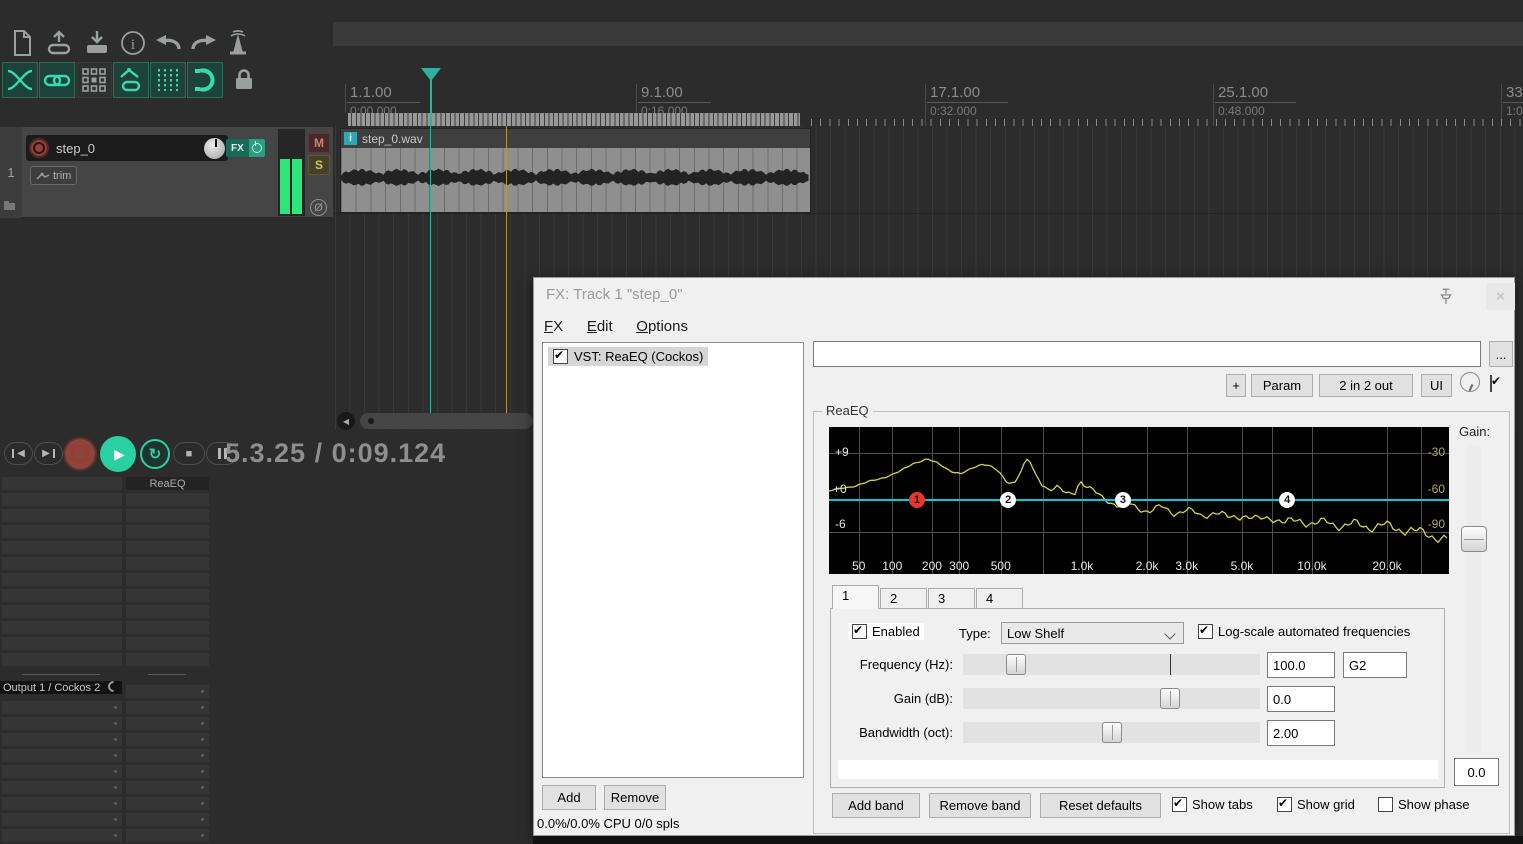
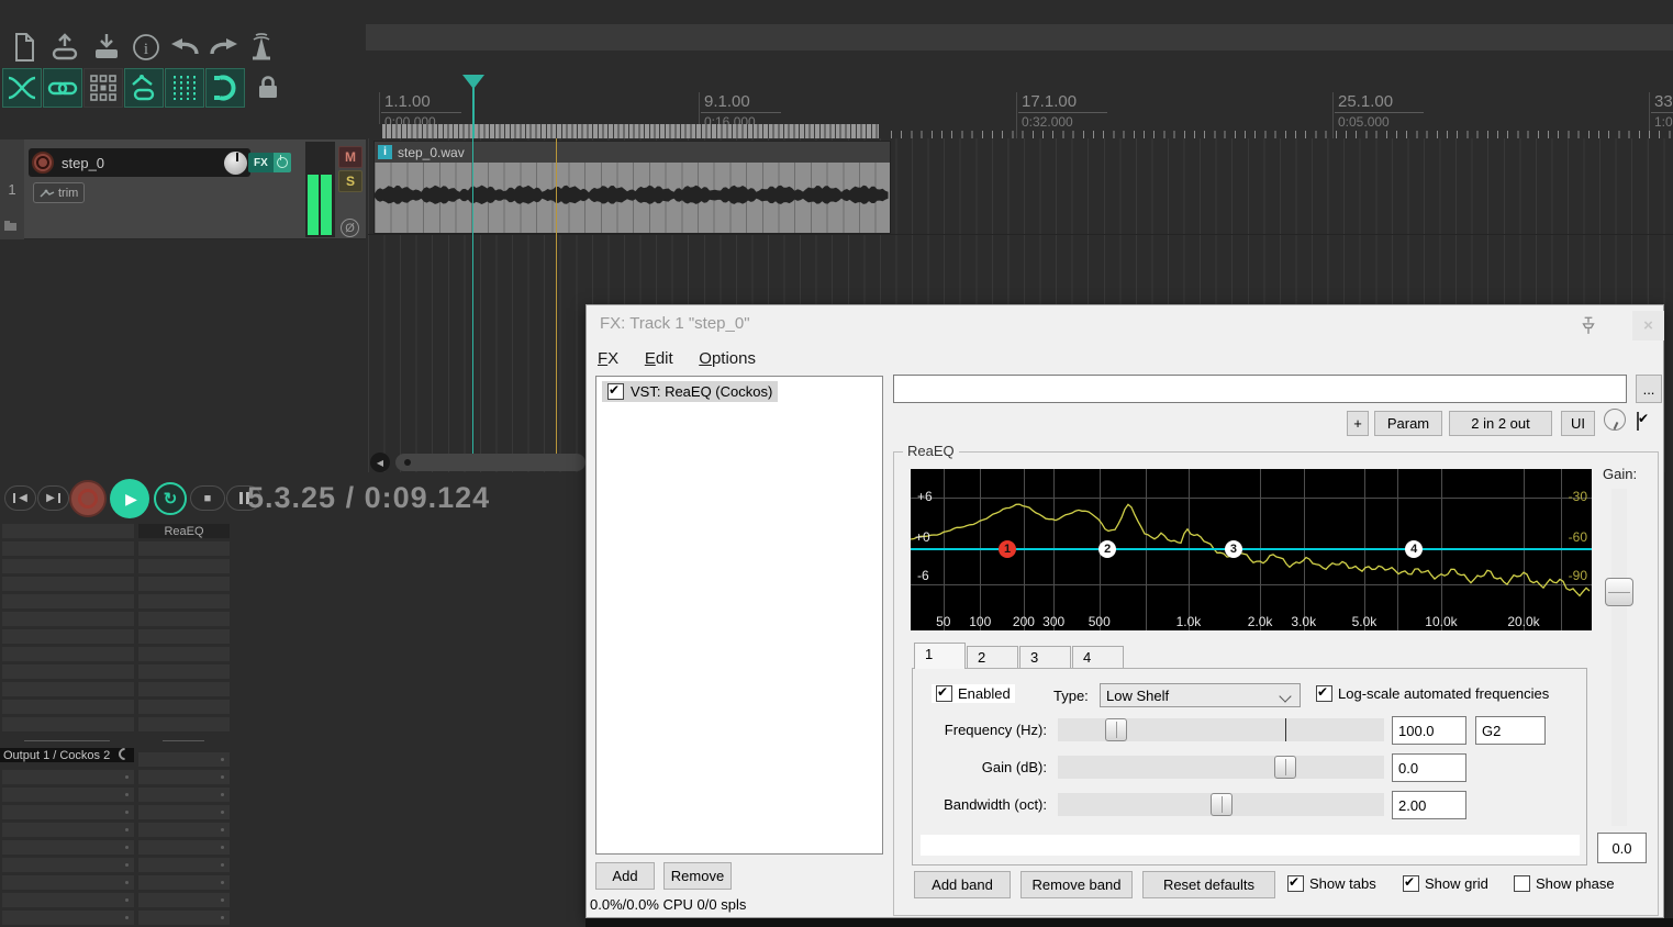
  i
  1.1.00
  0:00.000
  9.1.00
  0:16.000
  17.1.00
  0:32.000
  25.1.00
- 0:48.000
+ 0:05.000
  1:0
  i
  step_0.wav
  ◀
  1
  step_0
  FX
  trim
  M
  S
  Ø
  ◀
  ▶
  ▶
  ↻
  ■
  5.3.25 / 0:09.124
  ReaEQ
  Output 1 / Cockos 2
  FX: Track 1 "step_0"
  ×
  FX Edit Options
  VST: ReaEQ (Cockos)
  Add
  Remove
  0.0%/0.0% CPU 0/0 spls
  ...
  +
  Param
  2 in 2 out
  UI
  ReaEQ
- +9
+ +6
  +0
  -6
  -30
  -60
  -90
  50
  100
  200
  300
  500
  1.0k
  2.0k
  3.0k
  5.0k
  10.0k
  20.0k
  1
  2
  3
  4
  Gain:
  0.0
  1
  2
  3
  4
  Enabled
  Type:
  Low Shelf
  Log-scale automated frequencies
  Frequency (Hz):
  100.0
  G2
  Gain (dB):
  0.0
  Bandwidth (oct):
  2.00
  Add band
  Remove band
  Reset defaults
  Show tabs
  Show grid
  Show phase
